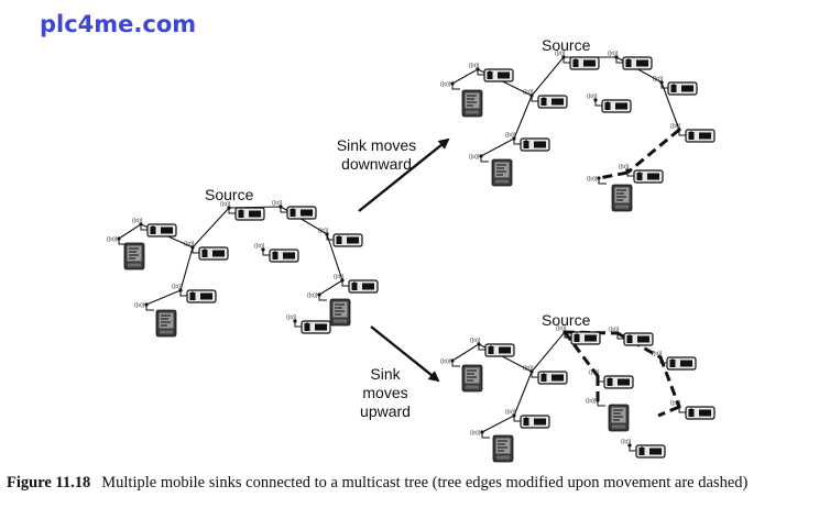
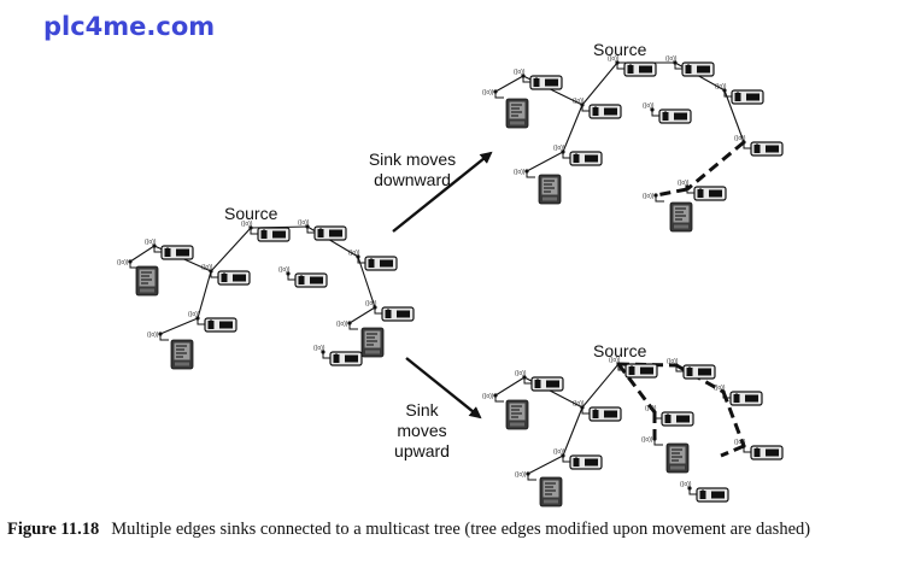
  plc4me.com
  Source
  Sink moves
  downward
  Sink
  moves
  upward
  Source
  Source
- Figure 11.18 Multiple mobile sinks connected to a multicast tree (tree edges modified upon movement are dashed)
+ Figure 11.18 Multiple edges sinks connected to a multicast tree (tree edges modified upon movement are dashed)
